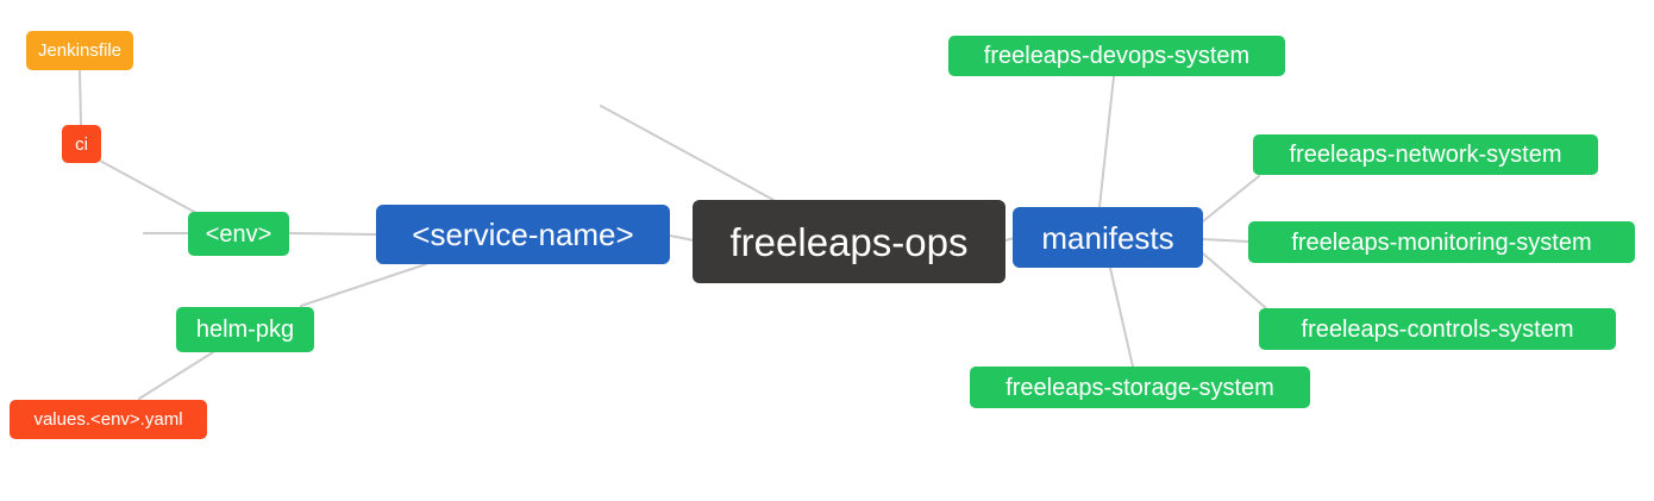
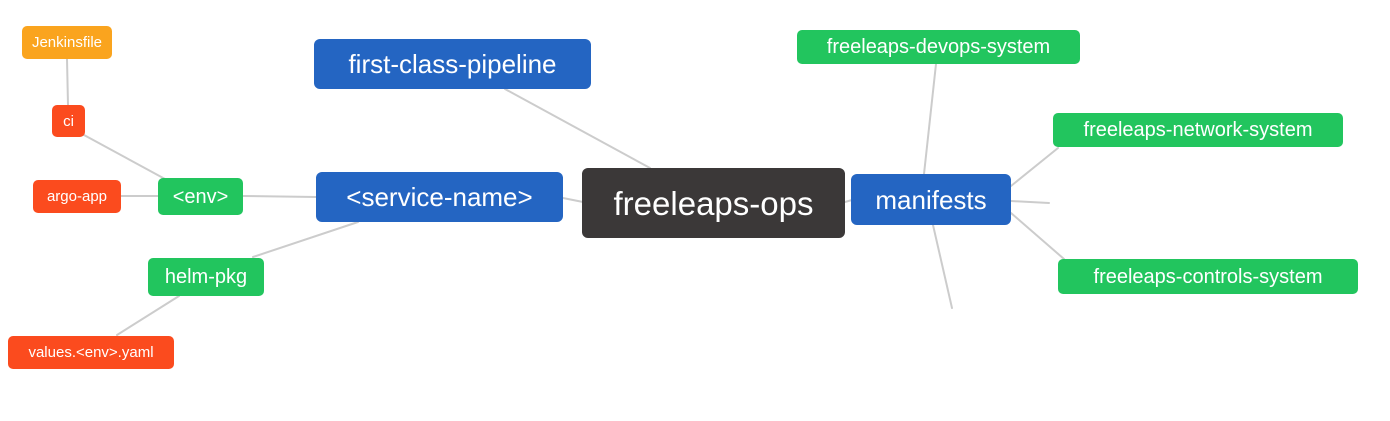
  Jenkinsfile
  ci
+ argo-app
  <env>
  helm-pkg
  values.<env>.yaml
+ first-class-pipeline
  <service-name>
  freeleaps-ops
  manifests
  freeleaps-devops-system
  freeleaps-network-system
- freeleaps-monitoring-system
  freeleaps-controls-system
- freeleaps-storage-system
